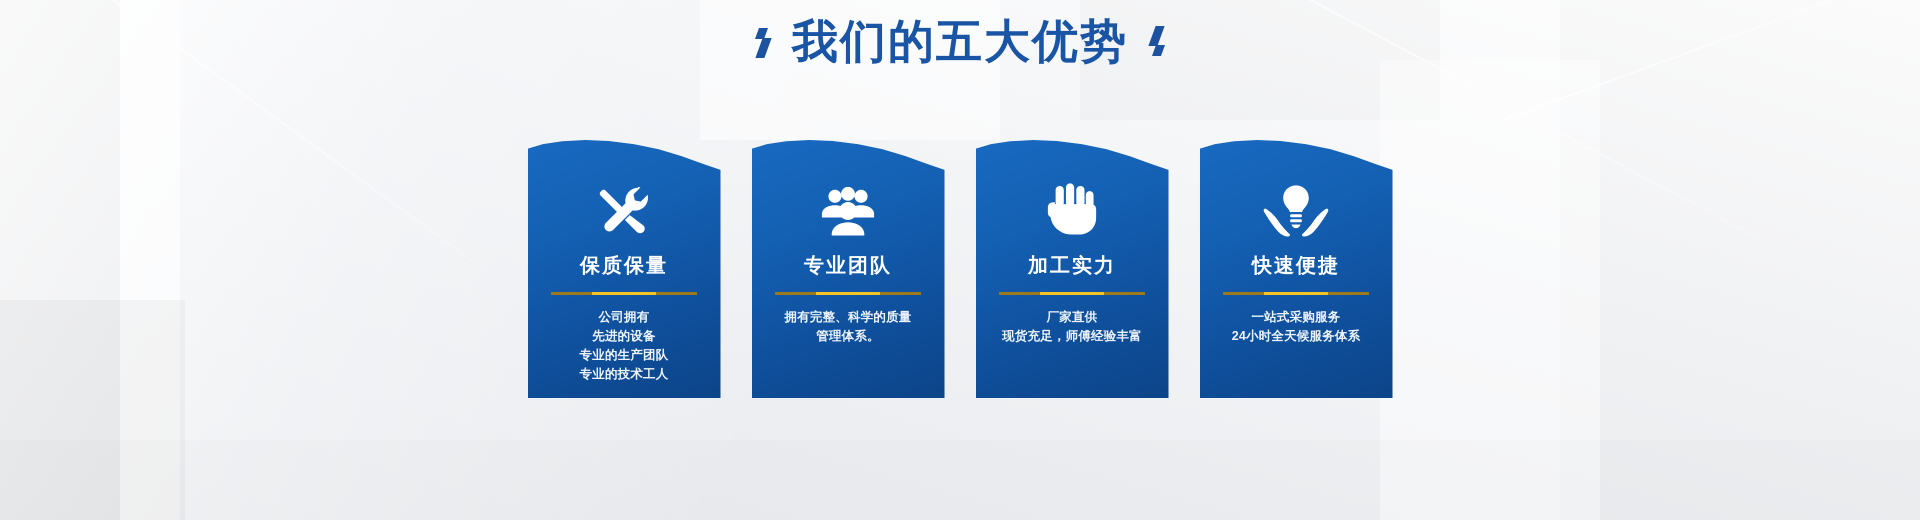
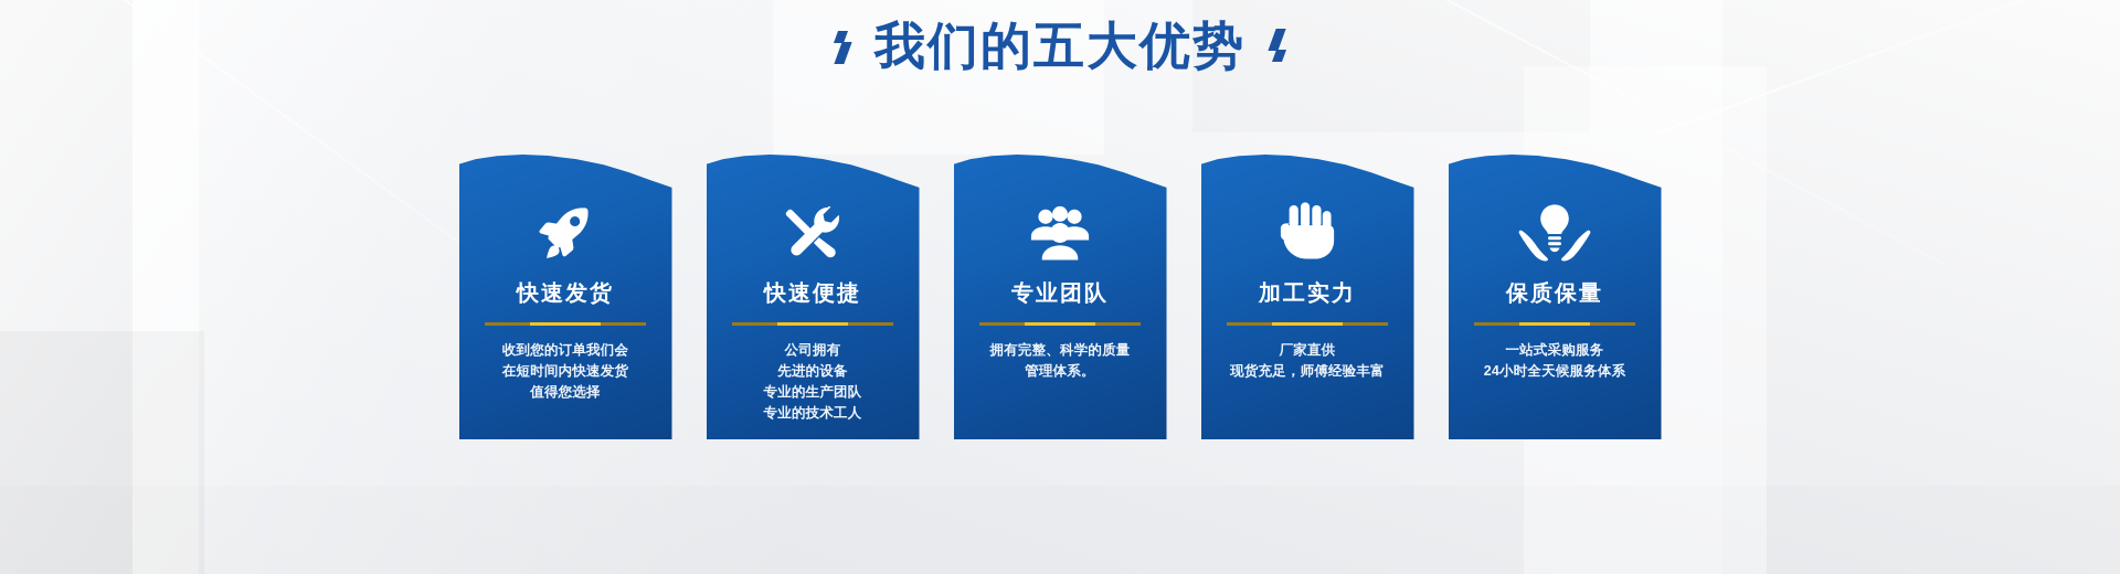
  我们的五大优势
+ 快速发货
+ 收到您的订单我们会
+ 在短时间内快速发货
+ 值得您选择
- 保质保量
+ 快速便捷
  公司拥有
  先进的设备
  专业的生产团队
  专业的技术工人
  专业团队
  拥有完整、科学的质量
  管理体系。
  加工实力
  厂家直供
  现货充足，师傅经验丰富
- 快速便捷
+ 保质保量
  一站式采购服务
  24小时全天候服务体系
